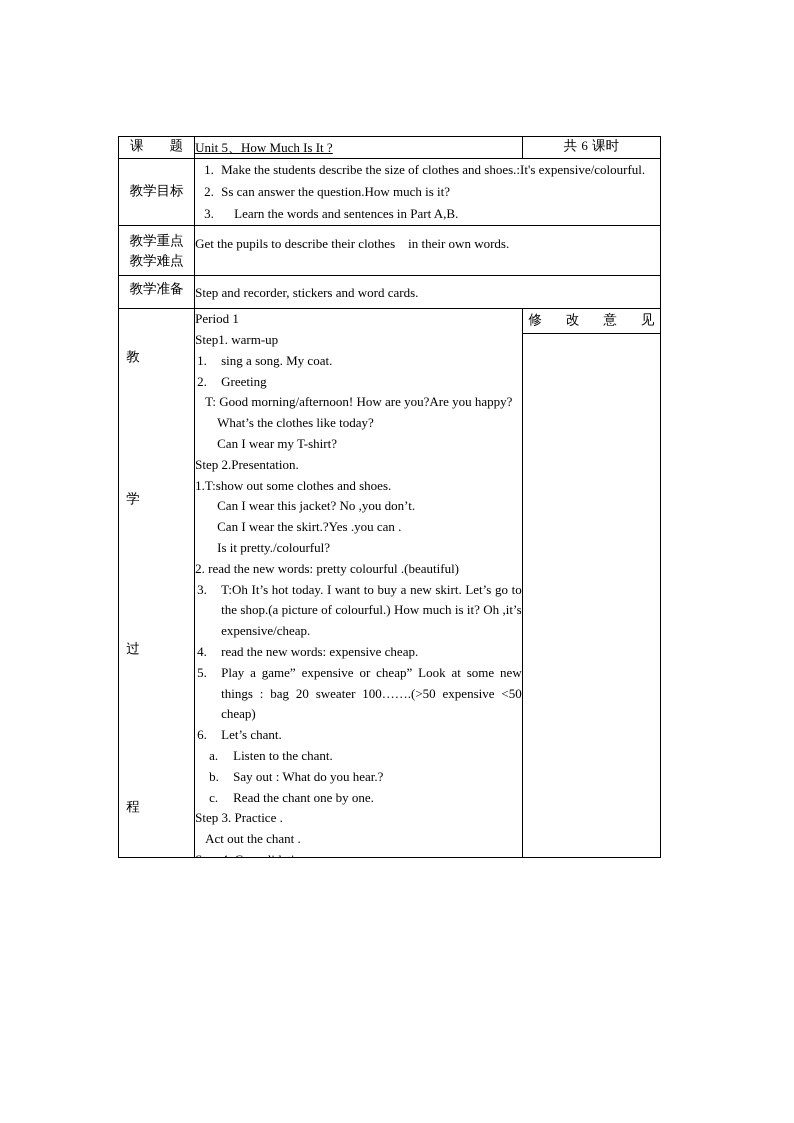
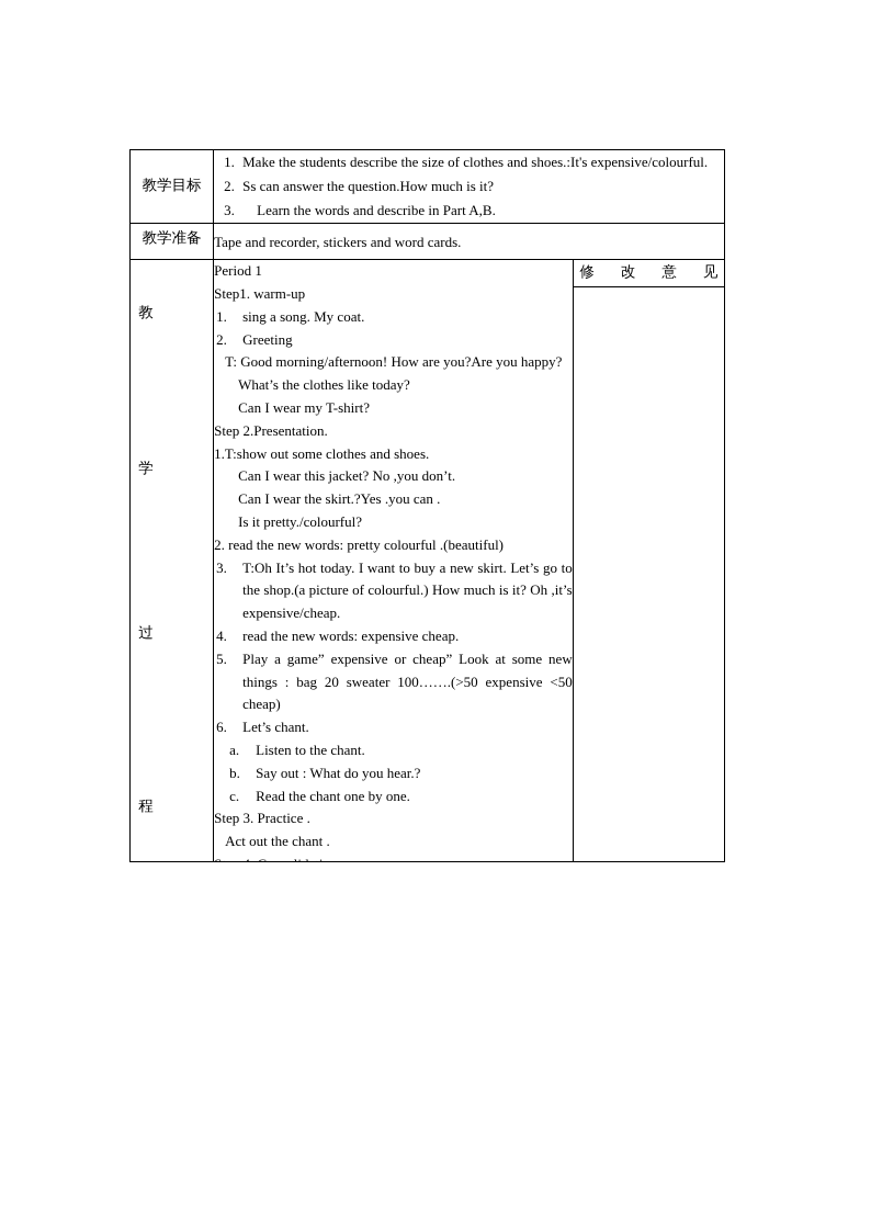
- 课 题	Unit 5、How Much Is It ?	共 6 课时
- 教学目标	Make the students describe the size of clothes and shoes.:It's expensive/colourful. Ss can answer the question.How much is it? Learn the words and sentences in Part A,B.
+ 教学目标	Make the students describe the size of clothes and shoes.:It's expensive/colourful. Ss can answer the question.How much is it? Learn the words and describe in Part A,B.
- 教学重点 教学难点	Get the pupils to describe their clothes in their own words.
- 教学准备	Step and recorder, stickers and word cards.
+ 教学准备	Tape and recorder, stickers and word cards.
  教 学 过 程	Period 1Step1. warm-up1. sing a song. My coat.2. GreetingT: Good morning/afternoon! How are you?Are you happy?What’s the clothes like today?Can I wear my T-shirt?Step 2.Presentation.1.T:show out some clothes and shoes.Can I wear this jacket? No ,you don’t.Can I wear the skirt.?Yes .you can .Is it pretty./colourful?2. read the new words: pretty colourful .(beautiful)3. T:Oh It’s hot today. I want to buy a new skirt. Let’s go to the shop.(a picture of colourful.) How much is it? Oh ,it’s expensive/cheap.4. read the new words: expensive cheap.5. Play a game” expensive or cheap” Look at some new things : bag 20 sweater 100…….(>50 expensive <50 cheap)6. Let’s chant.a. Listen to the chant.b. Say out : What do you hear.?c. Read the chant one by one.Step 3. Practice .Act out the chant .	修 改 意 见
